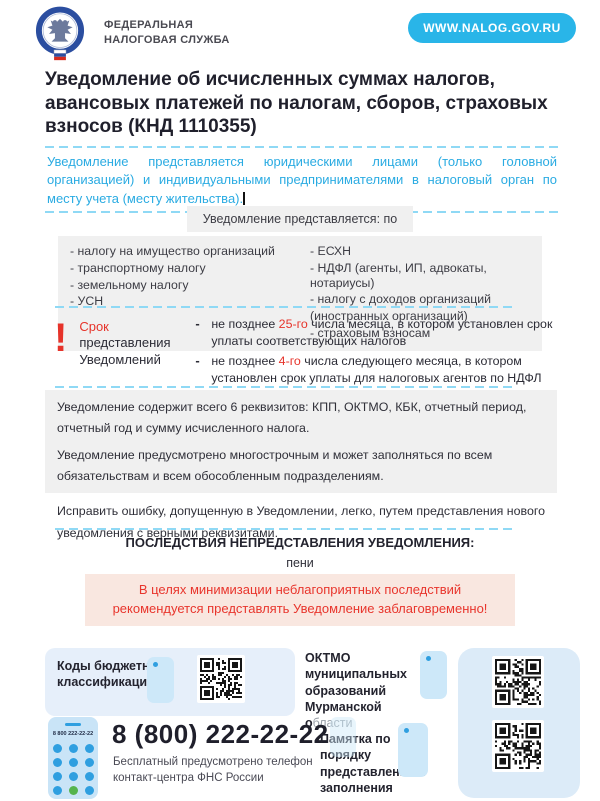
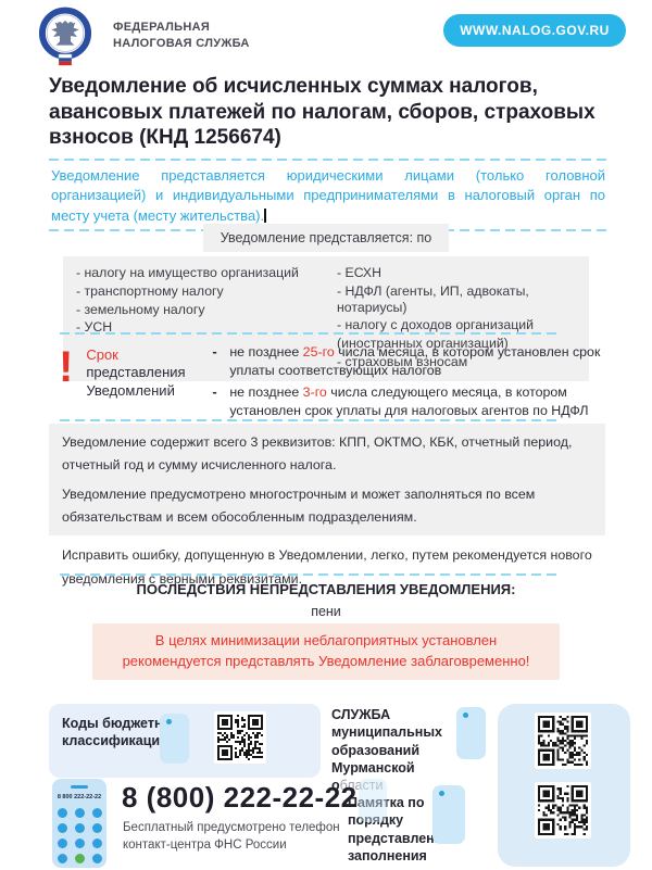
  ФЕДЕРАЛЬНАЯ
  НАЛОГОВАЯ СЛУЖБА
  WWW.NALOG.GOV.RU
- Уведомление об исчисленных суммах налогов, авансовых платежей по налогам, сборов, страховых взносов (КНД 1110355)
+ Уведомление об исчисленных суммах налогов, авансовых платежей по налогам, сборов, страховых взносов (КНД 1256674)
  Уведомление представляется юридическими лицами (только головной организацией) и индивидуальными предпринимателями в налоговый орган по месту учета (месту жительства).
  Уведомление представляется: по
  - налогу на имущество организаций
  - транспортному налогу
  - земельному налогу
  - УСН
  - ЕСХН
  - НДФЛ (агенты, ИП, адвокаты, нотариусы)
  - налогу с доходов организаций
  (иностранных организаций)
  - страховым взносам
  !
  Срок
  представления
  Уведомлений
  -
  не позднее 25-го числа месяца, в котором установлен срок уплаты соответствующих налогов
  -
- не позднее 4-го числа следующего месяца, в котором установлен срок уплаты для налоговых агентов по НДФЛ
+ не позднее 3-го числа следующего месяца, в котором установлен срок уплаты для налоговых агентов по НДФЛ
- Уведомление содержит всего 6 реквизитов: КПП, ОКТМО, КБК, отчетный период, отчетный год и сумму исчисленного налога.
+ Уведомление содержит всего 3 реквизитов: КПП, ОКТМО, КБК, отчетный период, отчетный год и сумму исчисленного налога.
  Уведомление предусмотрено многострочным и может заполняться по всем обязательствам и всем обособленным подразделениям.
- Исправить ошибку, допущенную в Уведомлении, легко, путем представления нового уведомления с верными реквизитами.
+ Исправить ошибку, допущенную в Уведомлении, легко, путем рекомендуется нового уведомления с верными реквизитами.
  ПОСЛЕДСТВИЯ НЕПРЕДСТАВЛЕНИЯ УВЕДОМЛЕНИЯ:
  пени
- В целях минимизации неблагоприятных последствий рекомендуется представлять Уведомление заблаговременно!
+ В целях минимизации неблагоприятных установлен рекомендуется представлять Уведомление заблаговременно!
  Коды бюджетн классификаци
- ОКТМО муниципальных образований Мурманской области
+ СЛУЖБА муниципальных образований Мурманской области
  8 (800) 222-22-22
  Бесплатный предусмотрено телефон контакт-центра ФНС России
  Памятка по порядку представлен заполнения
